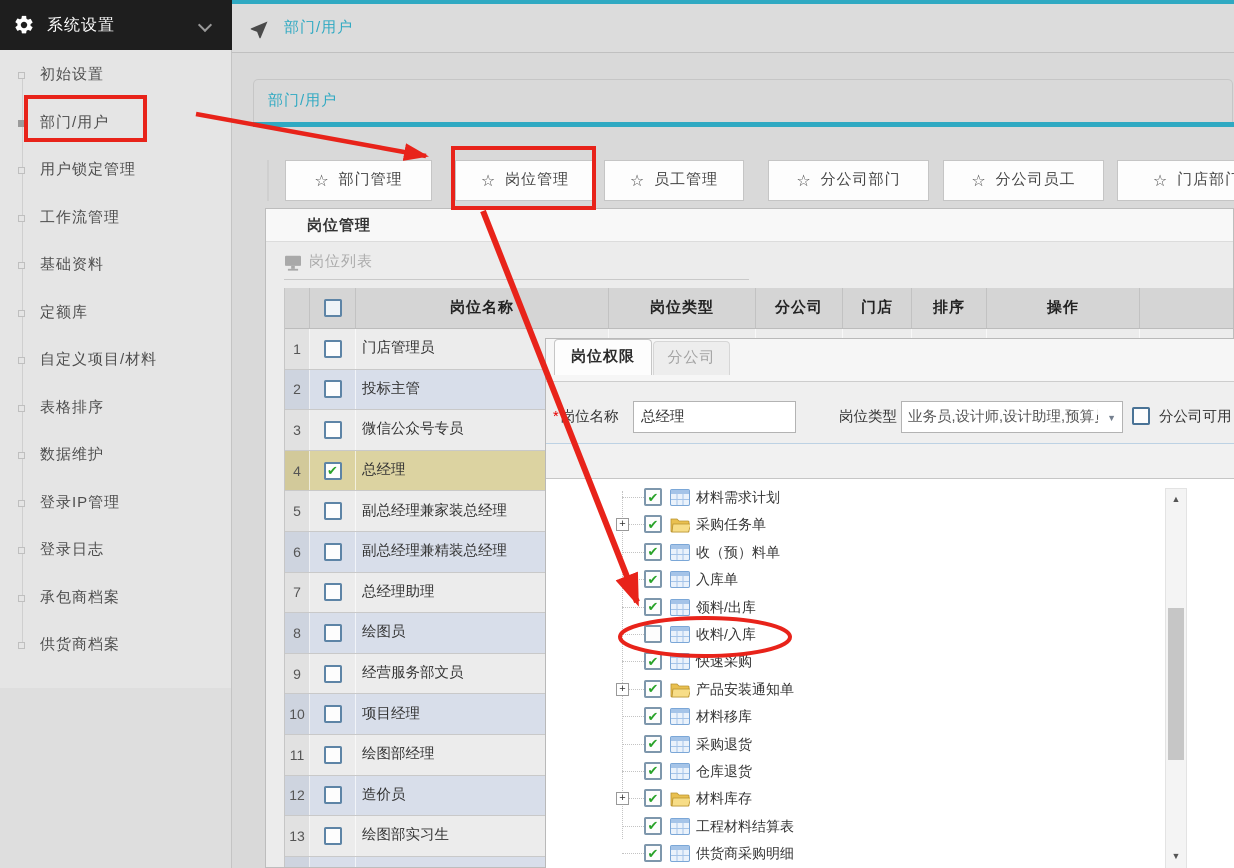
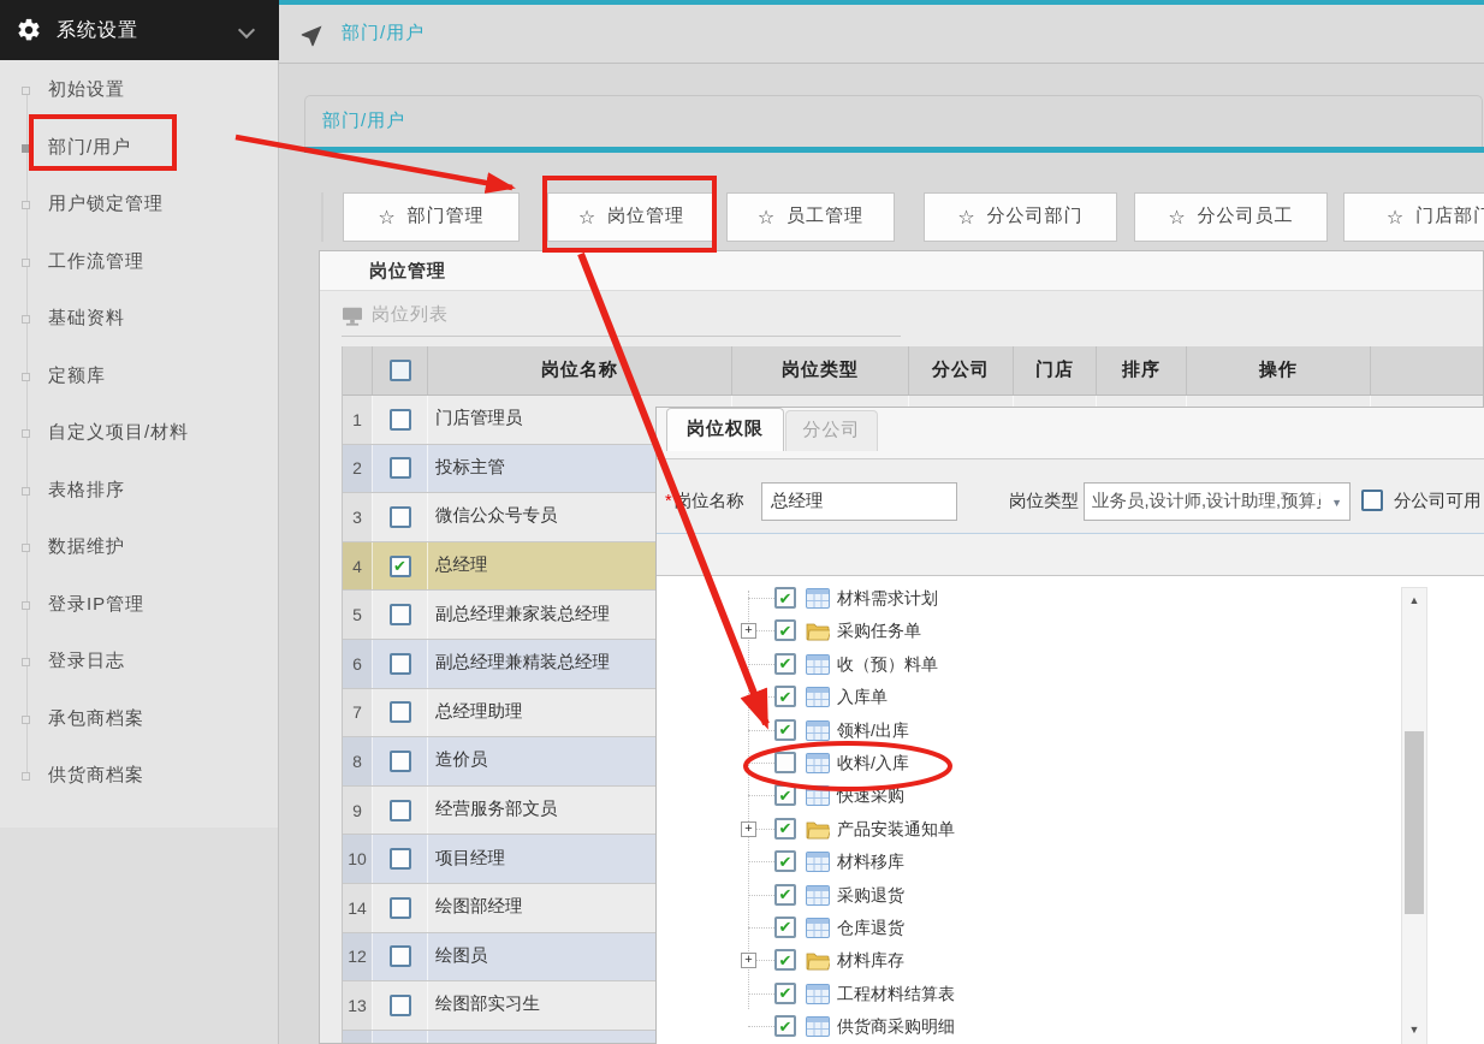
  初始设置
  部门/用户
  用户锁定管理
  工作流管理
  基础资料
  定额库
  自定义项目/材料
  表格排序
  数据维护
  登录IP管理
  登录日志
  承包商档案
  供货商档案
  系统设置
  部门/用户
  部门/用户
  ☆
  部门管理
  ☆
  岗位管理
  ☆
  员工管理
  ☆
  分公司部门
  ☆
  分公司员工
  ☆
  门店部门
  岗位管理
  岗位列表
  岗位名称
  岗位类型
  分公司
  门店
  排序
  操作
  1
  门店管理员
  2
  投标主管
  3
  微信公众号专员
  4
  ✔
  总经理
  5
  副总经理兼家装总经理
  6
  副总经理兼精装总经理
  7
  总经理助理
  8
- 绘图员
+ 造价员
  9
  经营服务部文员
  10
  项目经理
- 11
+ 14
  绘图部经理
  12
- 造价员
+ 绘图员
  13
  绘图部实习生
  * 岗位名称
  总经理
  岗位类型
  业务员,设计师,设计助理,预算
  ▼
  分公司可用
  岗位权限
  分公司
  ✔
  材料需求计划
  +
  ✔
  采购任务单
  ✔
  收（预）料单
  ✔
  入库单
  ✔
  领料/出库
  收料/入库
  ✔
  快速采购
  +
  ✔
  产品安装通知单
  ✔
  材料移库
  ✔
  采购退货
  ✔
  仓库退货
  +
  ✔
  材料库存
  ✔
  工程材料结算表
  ✔
  供货商采购明细
  ▲
  ▼
